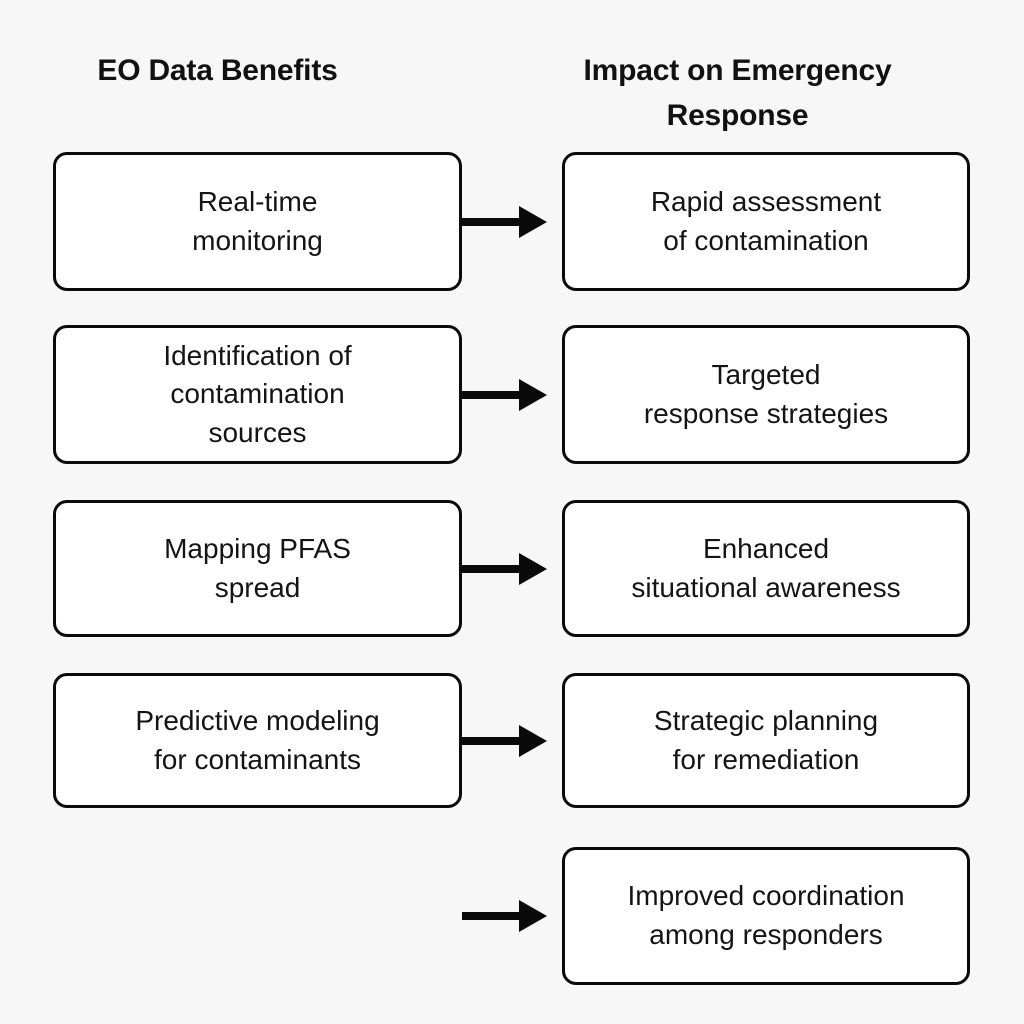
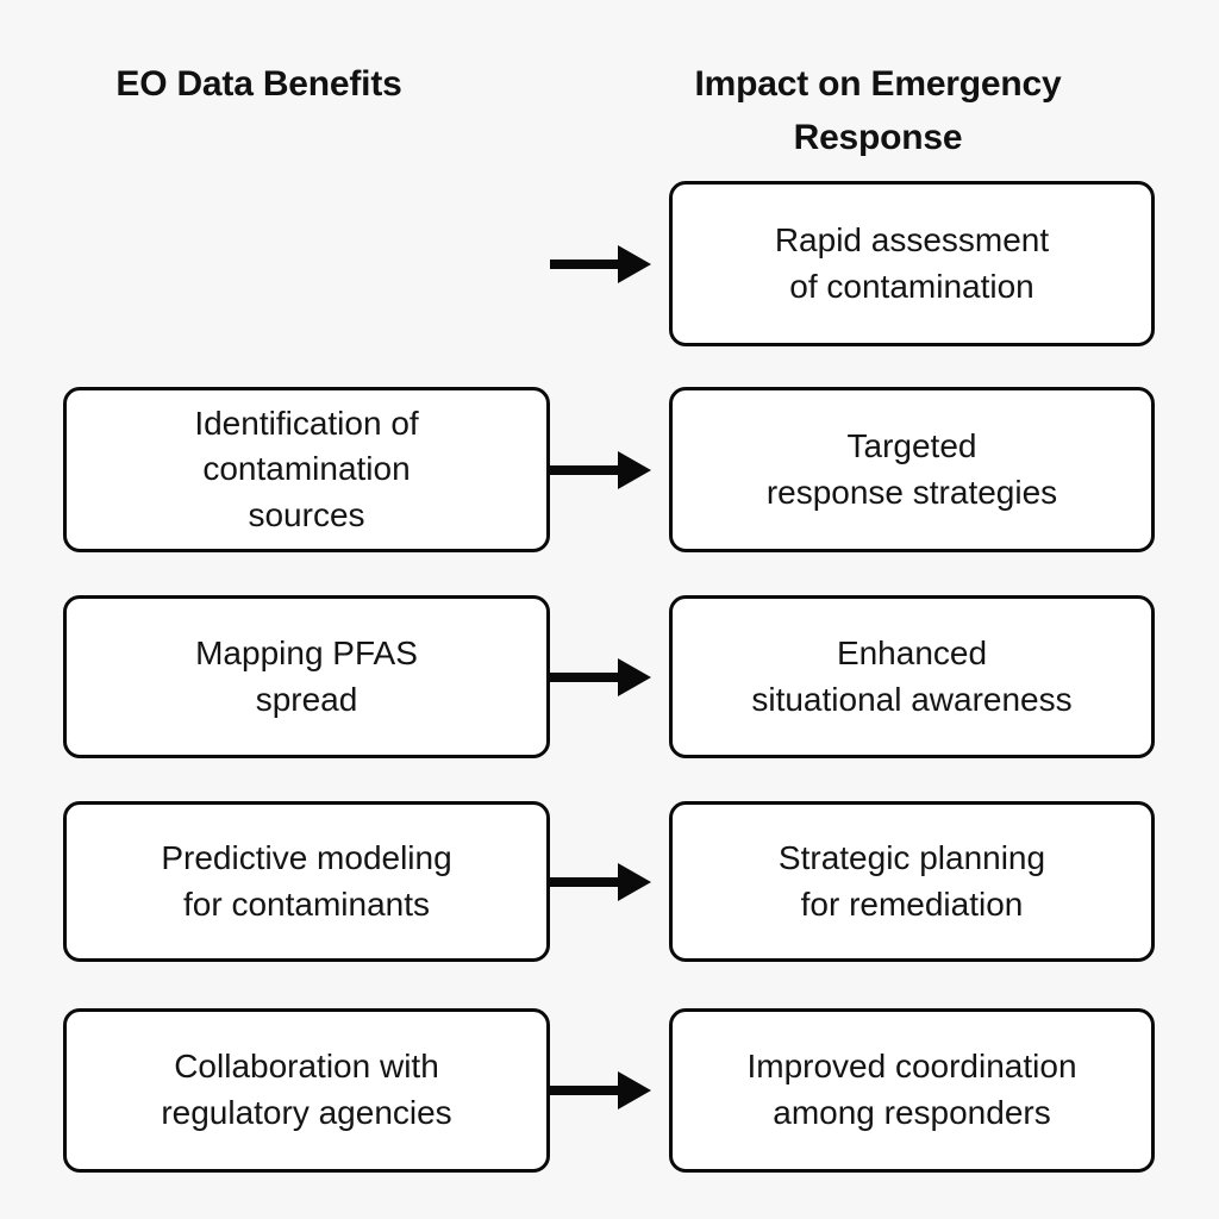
  EO Data Benefits
  Impact on Emergency Response
- Real-time
- monitoring
  Rapid assessment
  of contamination
  Identification of
  contamination
  sources
  Targeted
  response strategies
  Mapping PFAS
  spread
  Enhanced
  situational awareness
  Predictive modeling
  for contaminants
  Strategic planning
  for remediation
+ Collaboration with
+ regulatory agencies
  Improved coordination
  among responders
